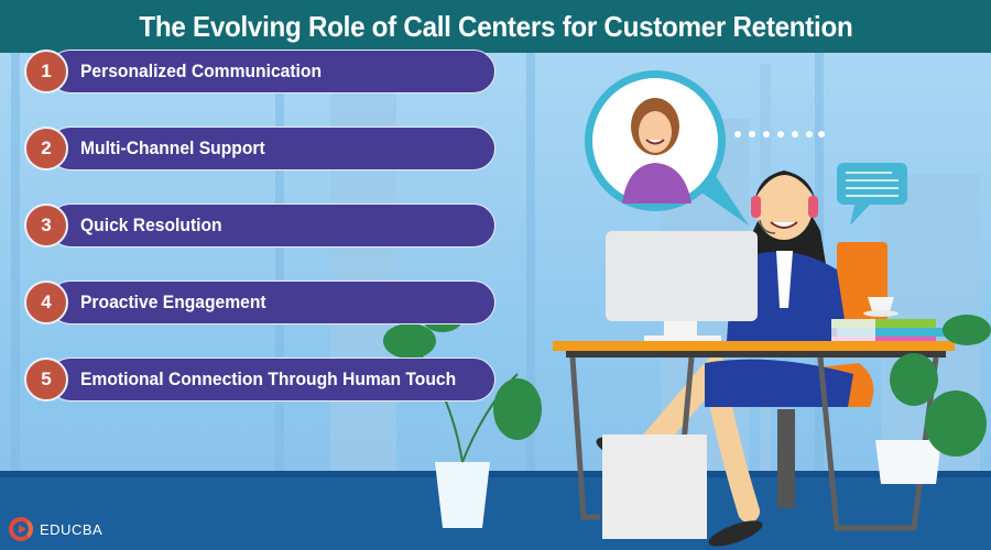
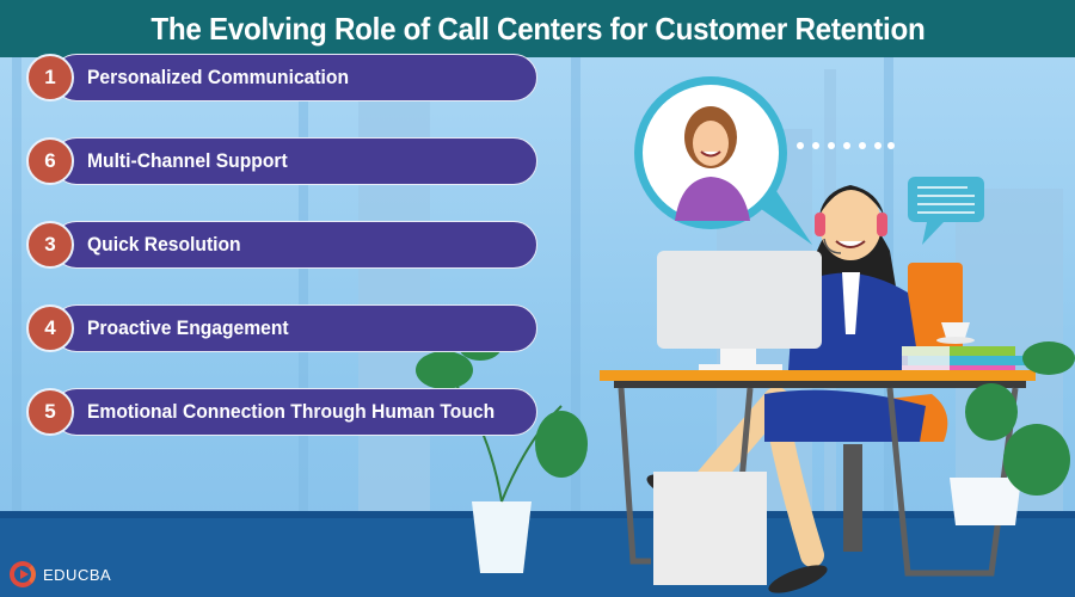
  The Evolving Role of Call Centers for Customer Retention
  1
  Personalized Communication
- 2
+ 6
  Multi-Channel Support
  3
  Quick Resolution
  4
  Proactive Engagement
  5
  Emotional Connection Through Human Touch
  EDUCBA
